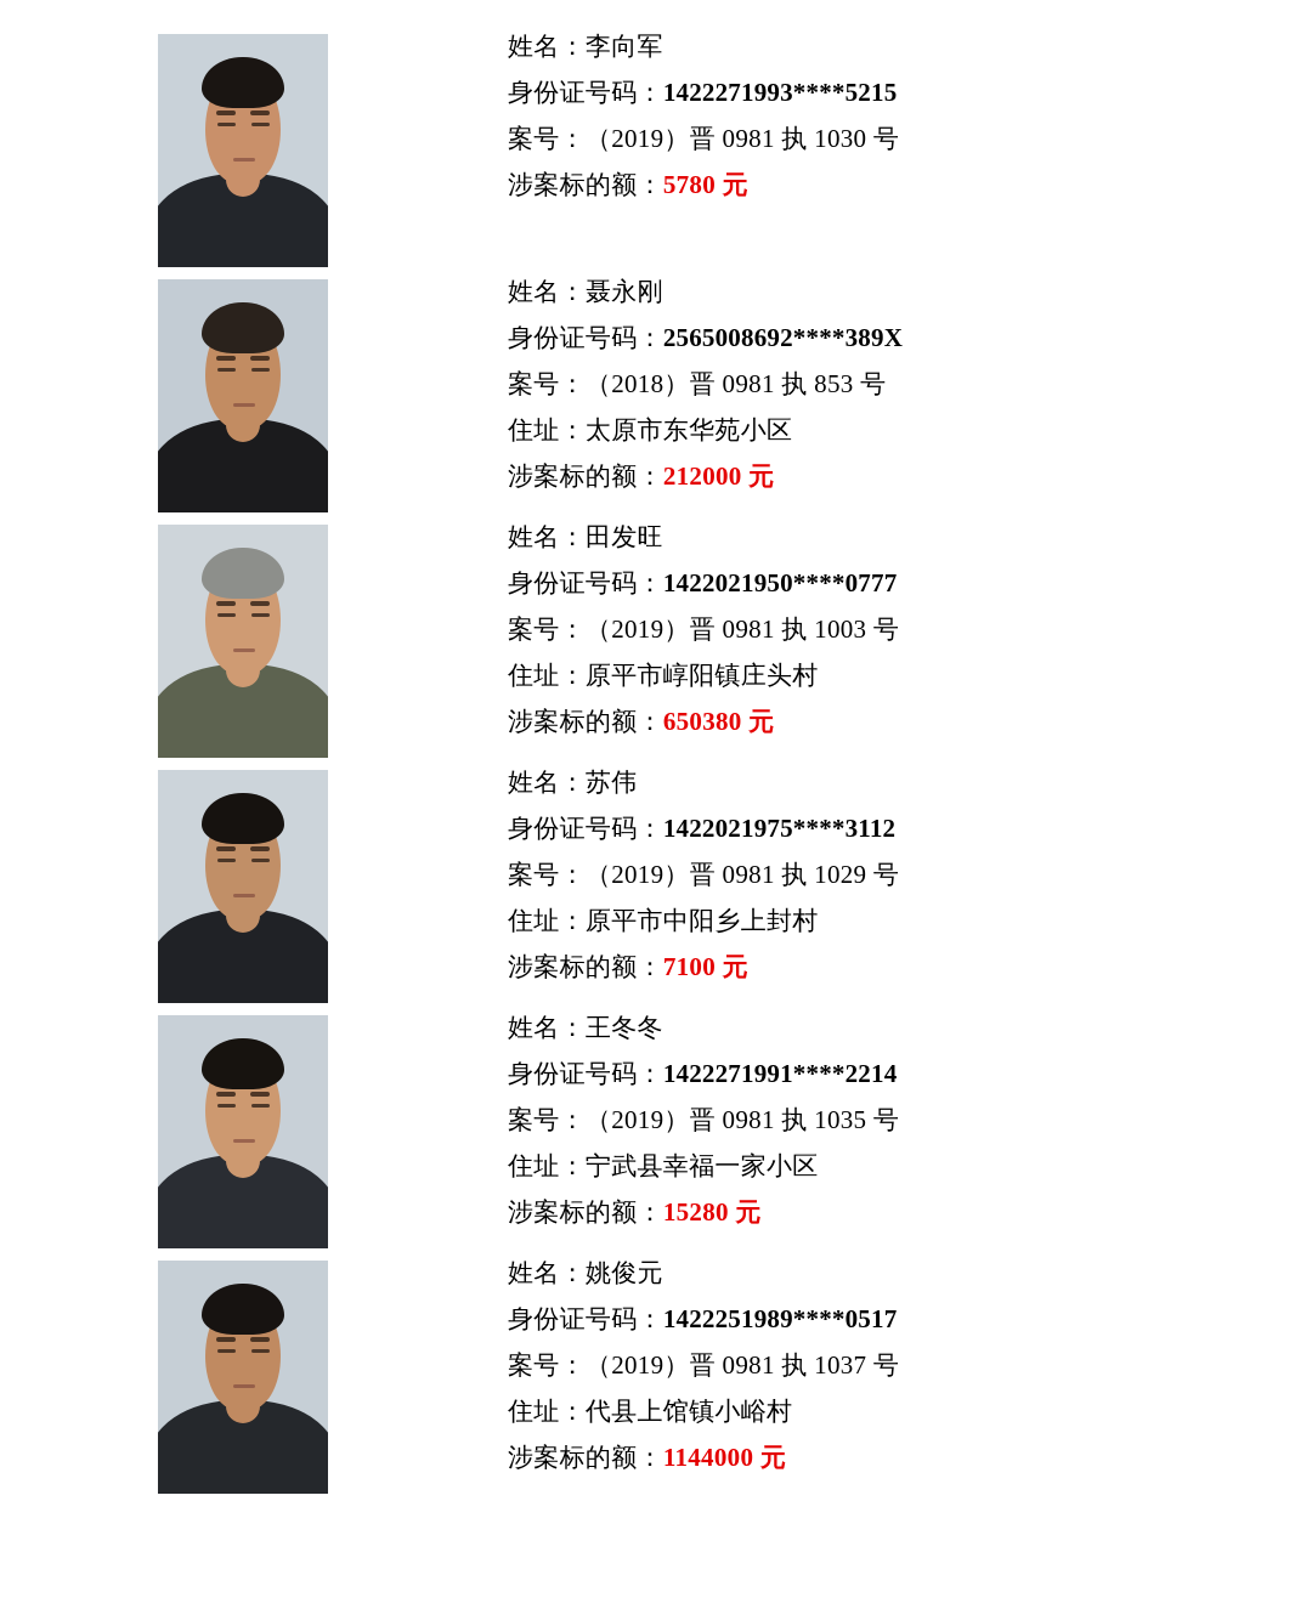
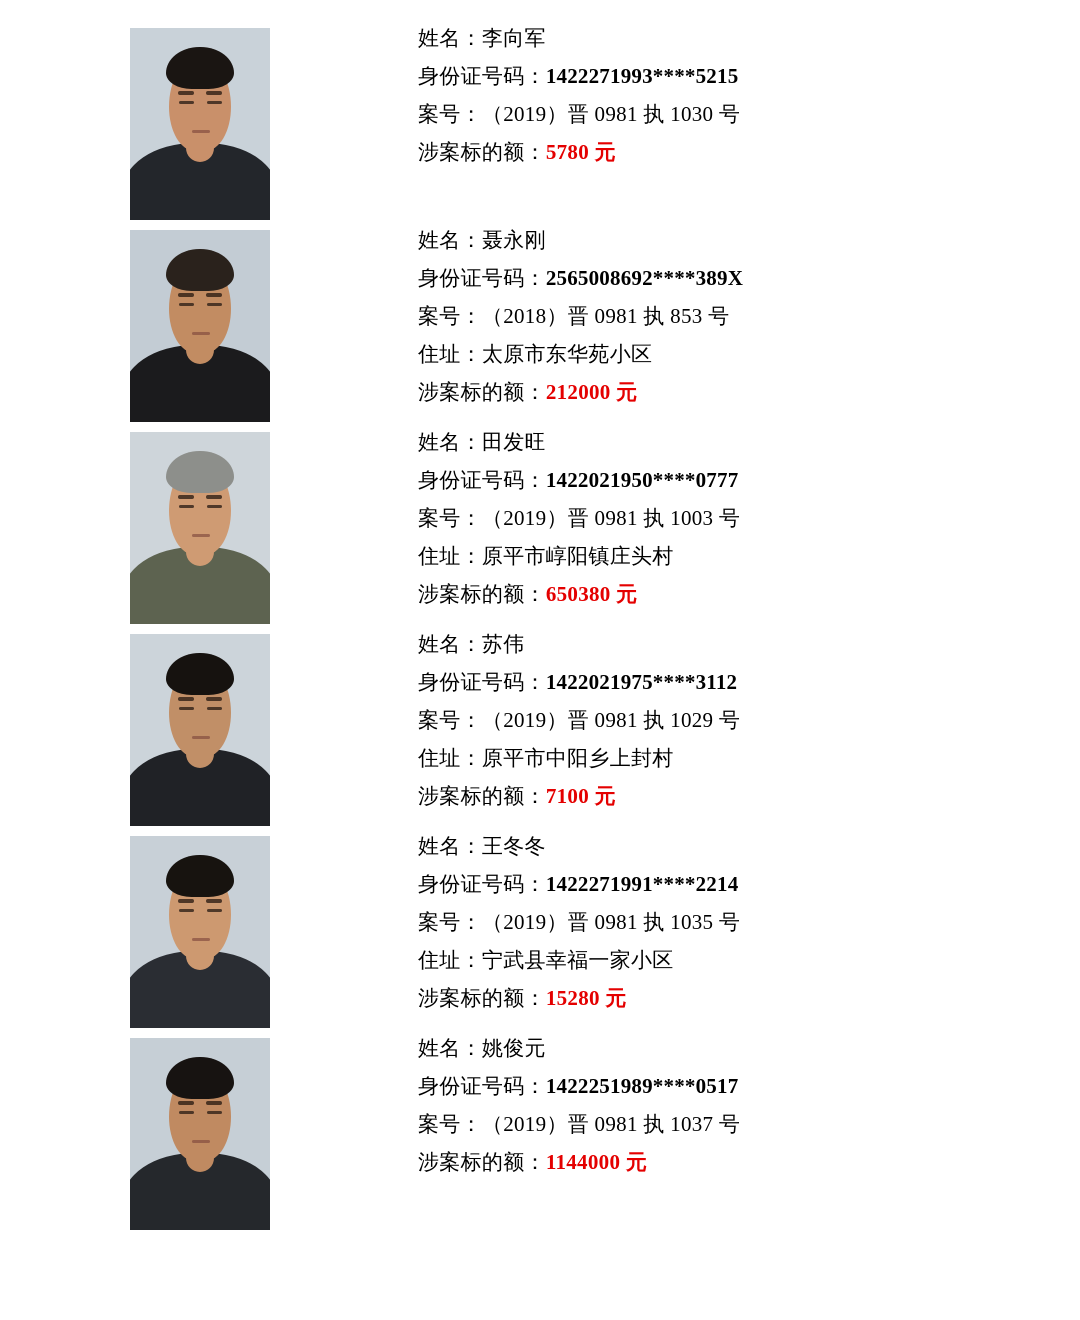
  姓名：李向军
  身份证号码：1422271993****5215
  案号：（2019）晋 0981 执 1030 号
  涉案标的额：5780 元
  姓名：聂永刚
  身份证号码：2565008692****389X
  案号：（2018）晋 0981 执 853 号
  住址：太原市东华苑小区
  涉案标的额：212000 元
  姓名：田发旺
  身份证号码：1422021950****0777
  案号：（2019）晋 0981 执 1003 号
  住址：原平市崞阳镇庄头村
  涉案标的额：650380 元
  姓名：苏伟
  身份证号码：1422021975****3112
  案号：（2019）晋 0981 执 1029 号
  住址：原平市中阳乡上封村
  涉案标的额：7100 元
  姓名：王冬冬
  身份证号码：1422271991****2214
  案号：（2019）晋 0981 执 1035 号
  住址：宁武县幸福一家小区
  涉案标的额：15280 元
  姓名：姚俊元
  身份证号码：1422251989****0517
  案号：（2019）晋 0981 执 1037 号
- 住址：代县上馆镇小峪村
  涉案标的额：1144000 元
